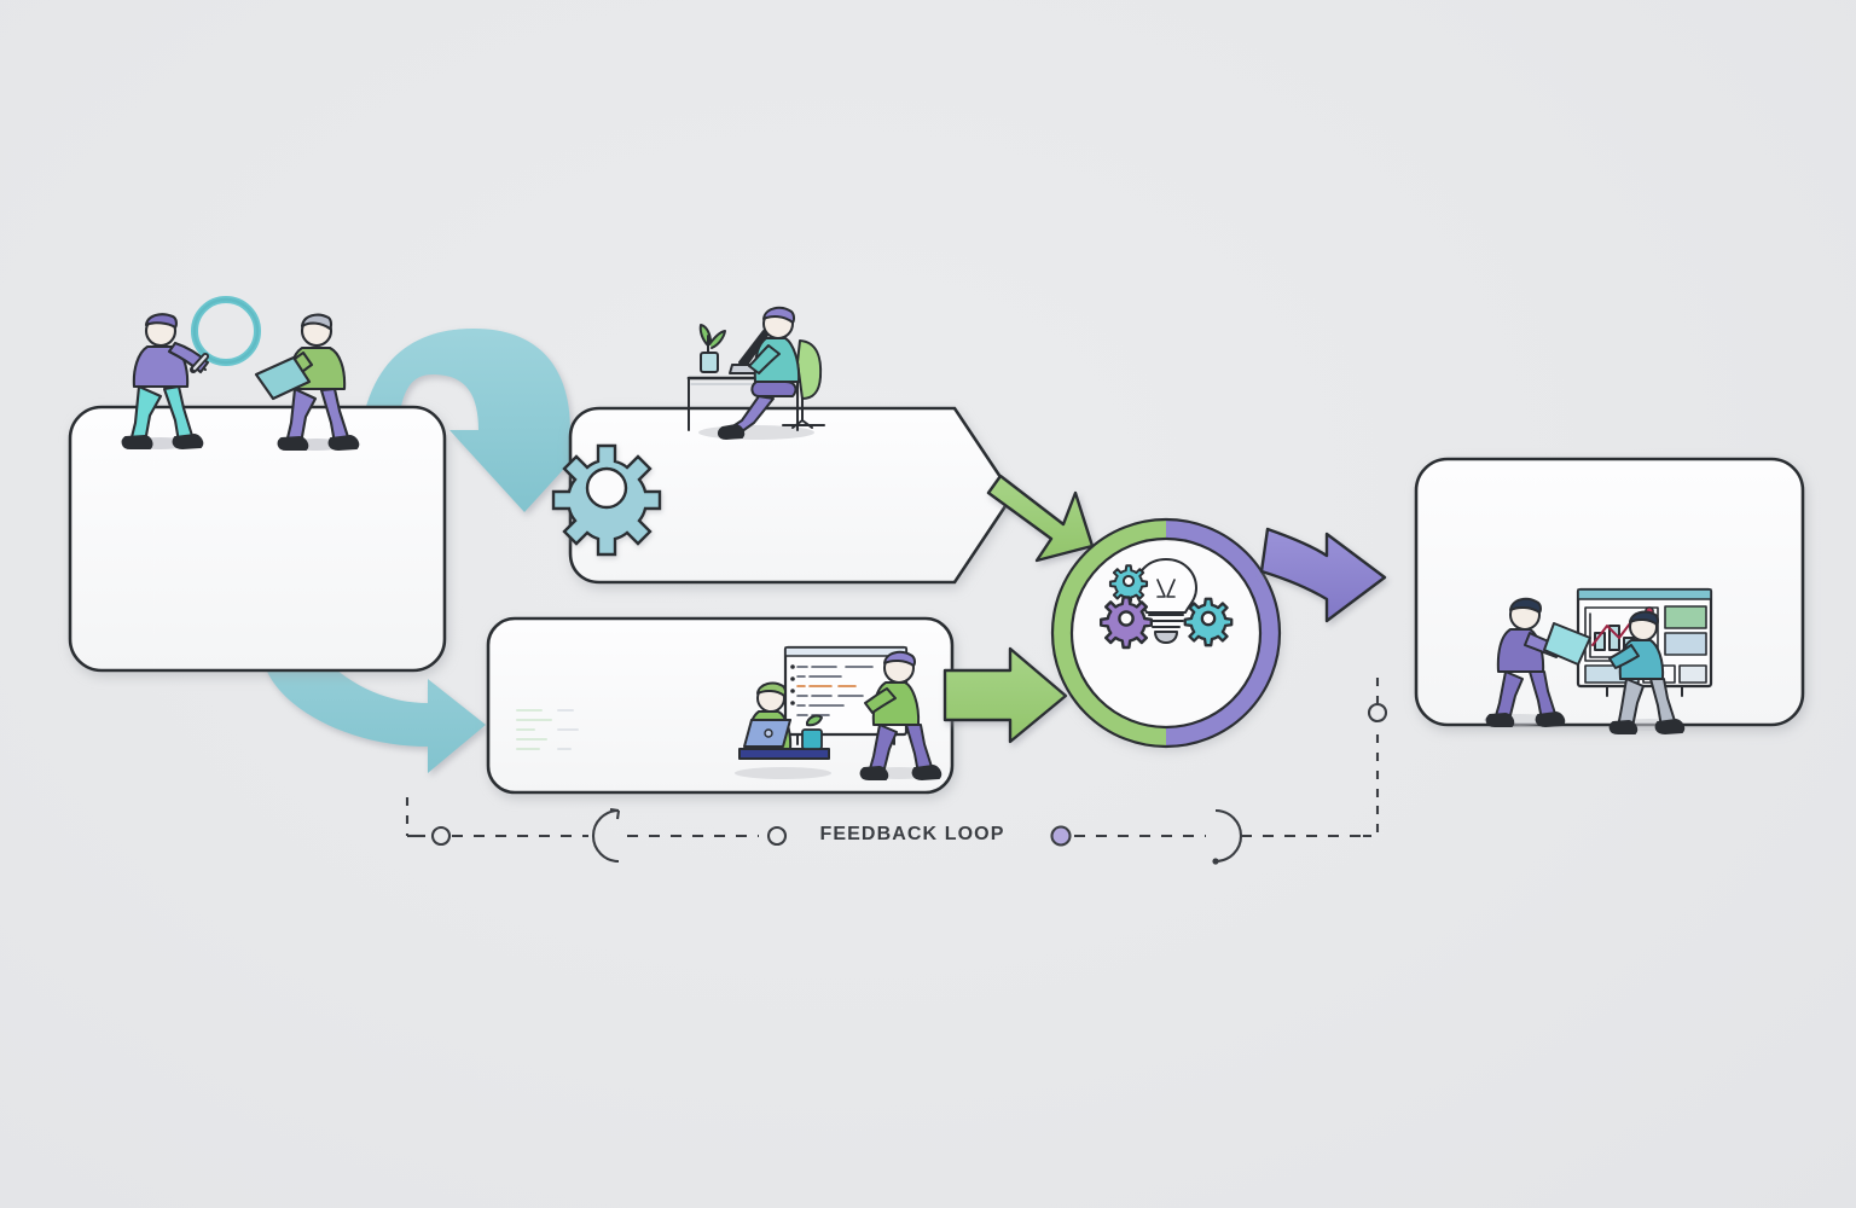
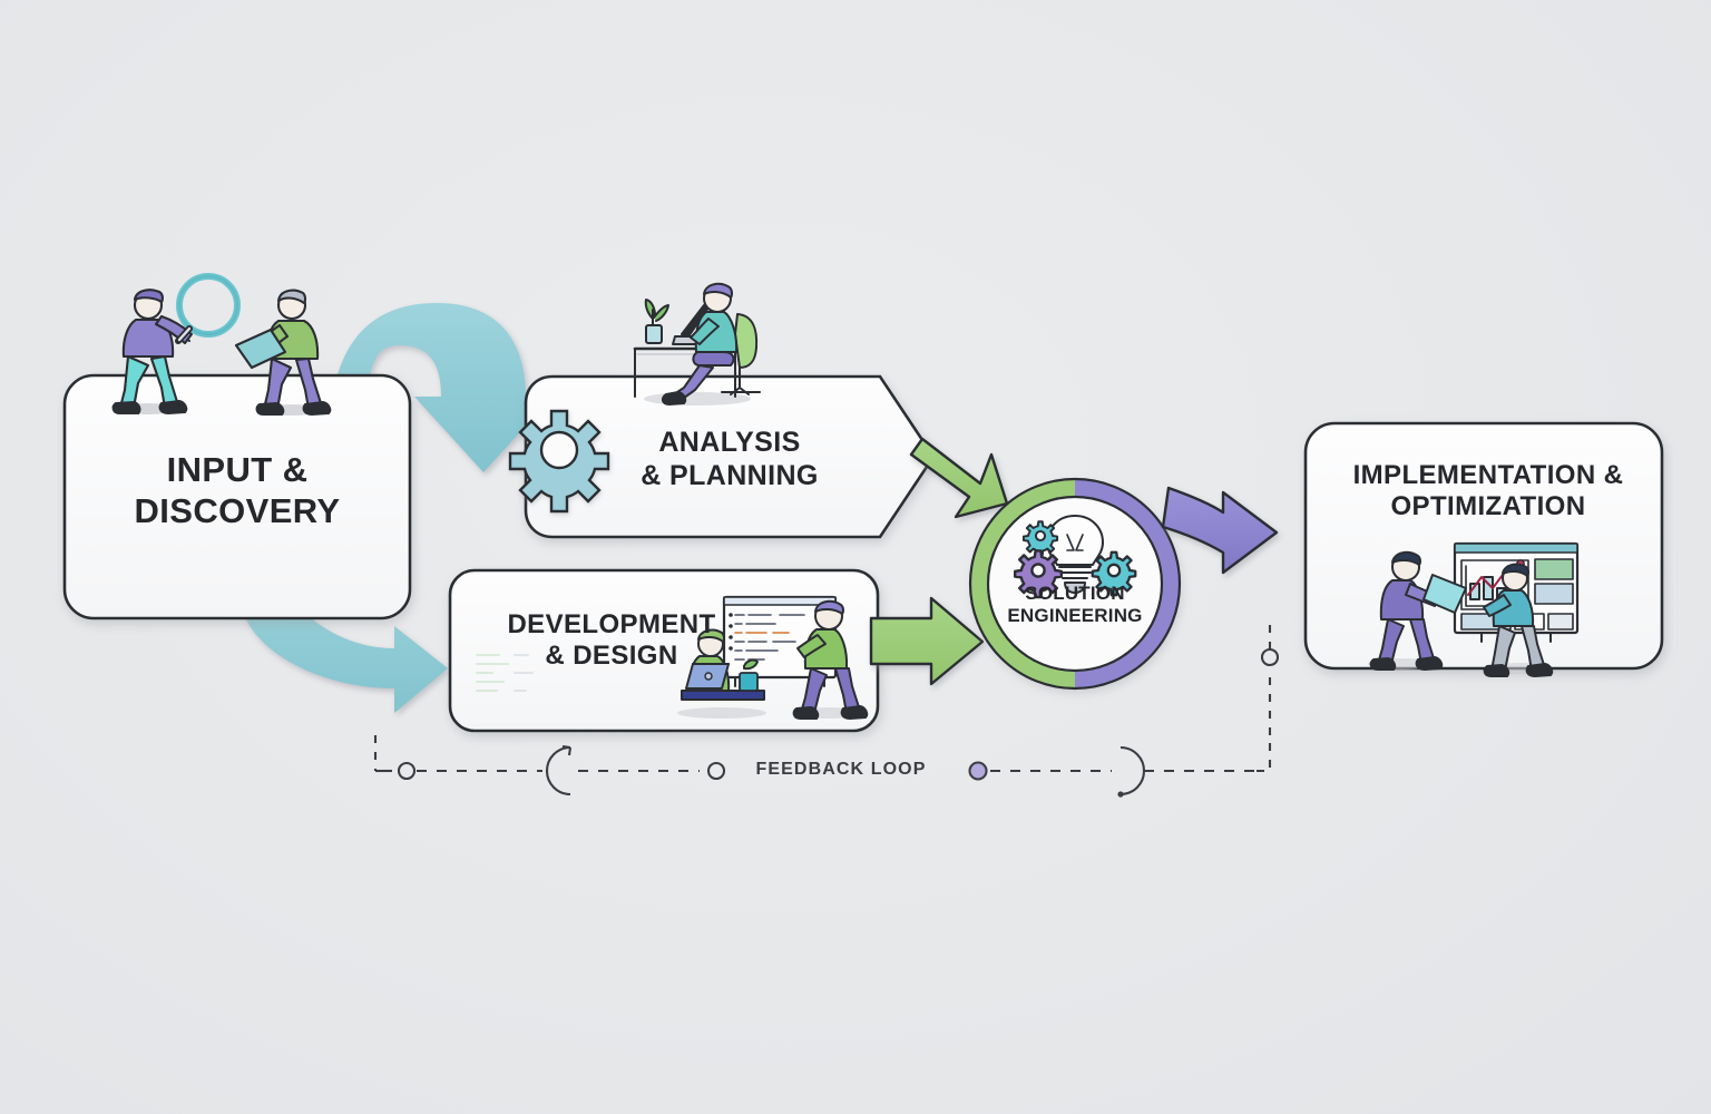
+ INPUT &
+ DISCOVERY
+ ANALYSIS
+ & PLANNING
+ DEVELOPMENT
+ & DESIGN
+ SOLUTION
+ ENGINEERING
+ IMPLEMENTATION &
+ OPTIMIZATION
  FEEDBACK LOOP
